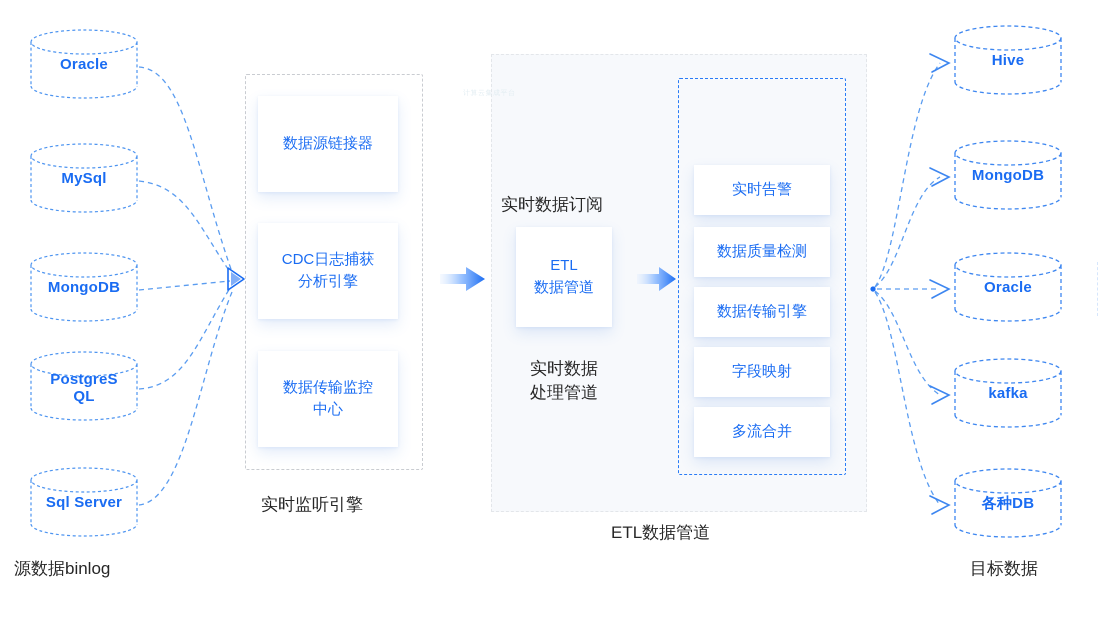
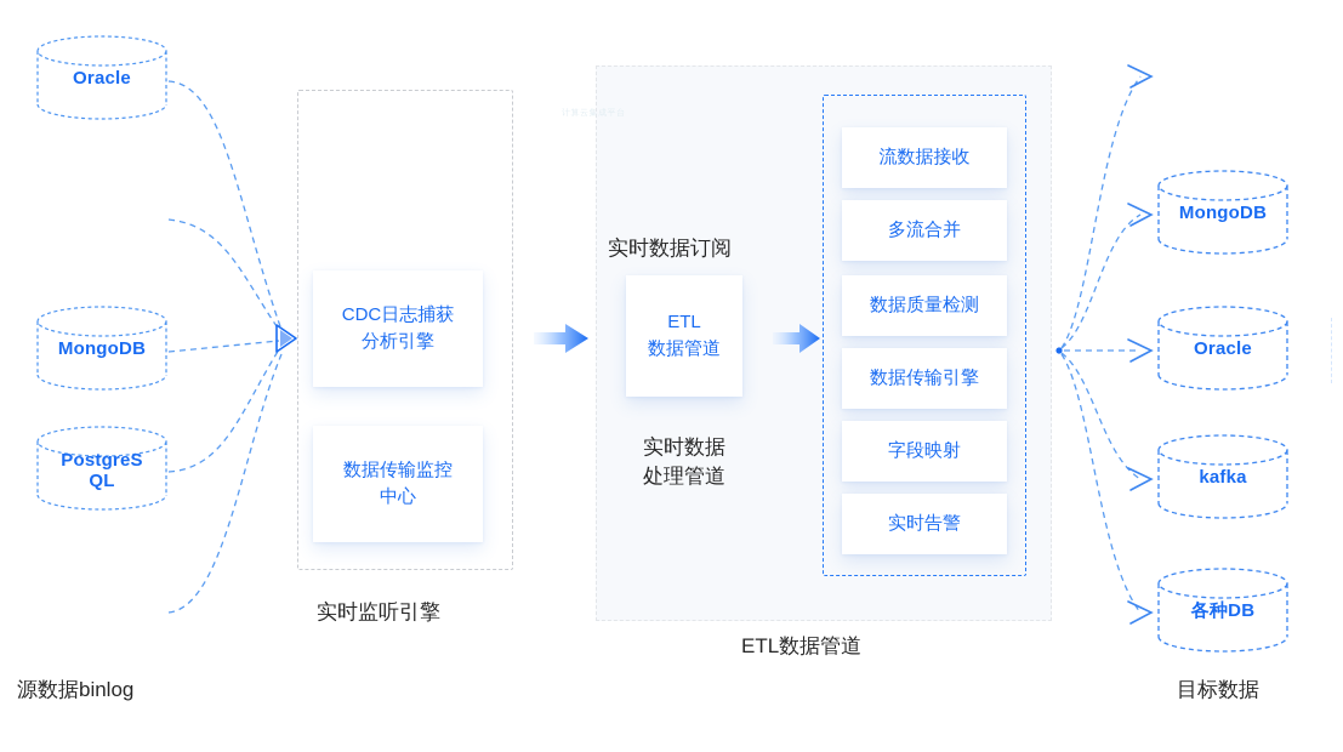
  Oracle
- MySql
  MongoDB
  PostgreS
  QL
- Sql Server
  源数据binlog
- 数据源链接器
  CDC日志捕获
  分析引擎
  数据传输监控
  中心
  实时监听引擎
  实时数据订阅
  ETL
  数据管道
  实时数据
  处理管道
+ 流数据接收
- 实时告警
+ 多流合并
  数据质量检测
  数据传输引擎
  字段映射
- 多流合并
+ 实时告警
  ETL数据管道
- Hive
  MongoDB
  Oracle
  kafka
  各种DB
  目标数据
